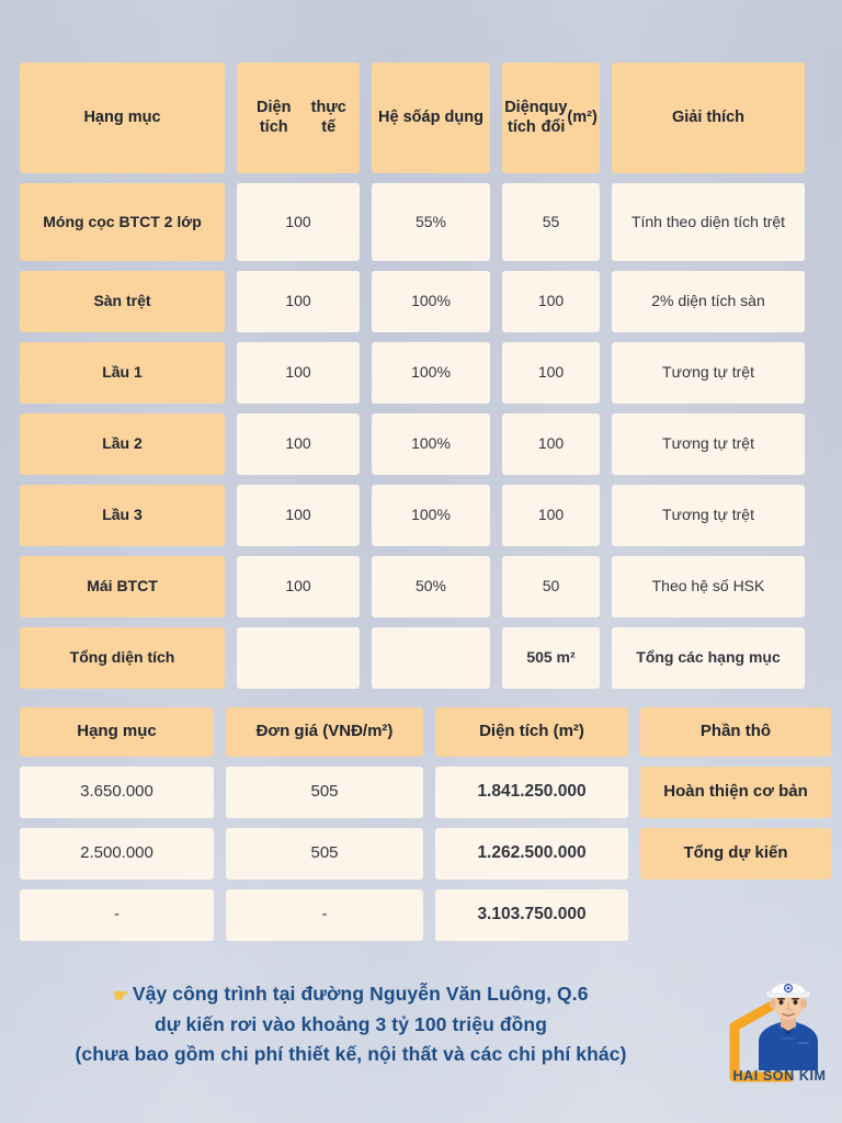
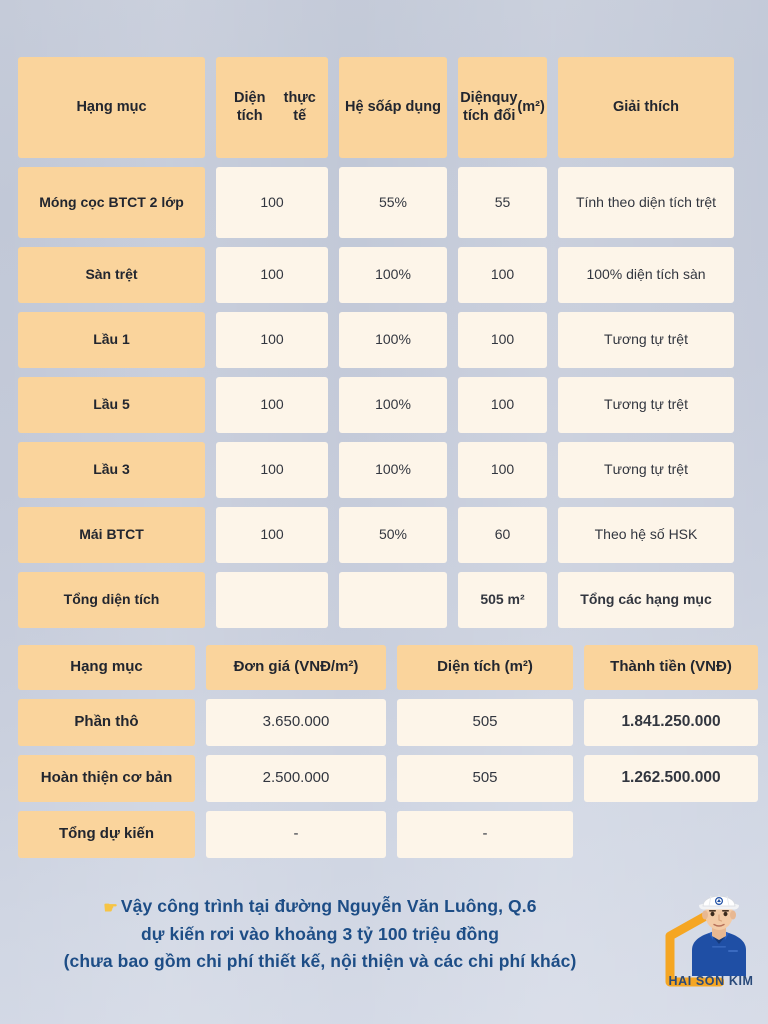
  Hạng mục
  Diện tích
  thực tế
  Hệ số
  áp dụng
  Diện tích
  quy đổi
  (m²)
  Giải thích
  Móng cọc BTCT 2 lớp
  100
  55%
  55
  Tính theo diện tích
  trệt
  Sàn trệt
  100
  100%
  100
- 2% diện tích sàn
+ 100% diện tích sàn
  Lầu 1
  100
  100%
  100
  Tương tự trệt
- Lầu 2
+ Lầu 5
  100
  100%
  100
  Tương tự trệt
  Lầu 3
  100
  100%
  100
  Tương tự trệt
  Mái BTCT
  100
  50%
- 50
+ 60
  Theo hệ số HSK
  Tổng diện tích
  505 m²
  Tổng các hạng mục
  Hạng mục
  Đơn giá (VNĐ/m²)
  Diện tích (m²)
+ Thành tiền (VNĐ)
  Phần thô
  3.650.000
  505
  1.841.250.000
  Hoàn thiện cơ bản
  2.500.000
  505
  1.262.500.000
  Tổng dự kiến
  -
  -
- 3.103.750.000
  ☛ Vậy công trình tại đường Nguyễn Văn Luông, Q.6
  dự kiến rơi vào khoảng 3 tỷ 100 triệu đồng
- (chưa bao gồm chi phí thiết kế, nội thất và các chi phí khác)
+ (chưa bao gồm chi phí thiết kế, nội thiện và các chi phí khác)
  HAI SON KIM
